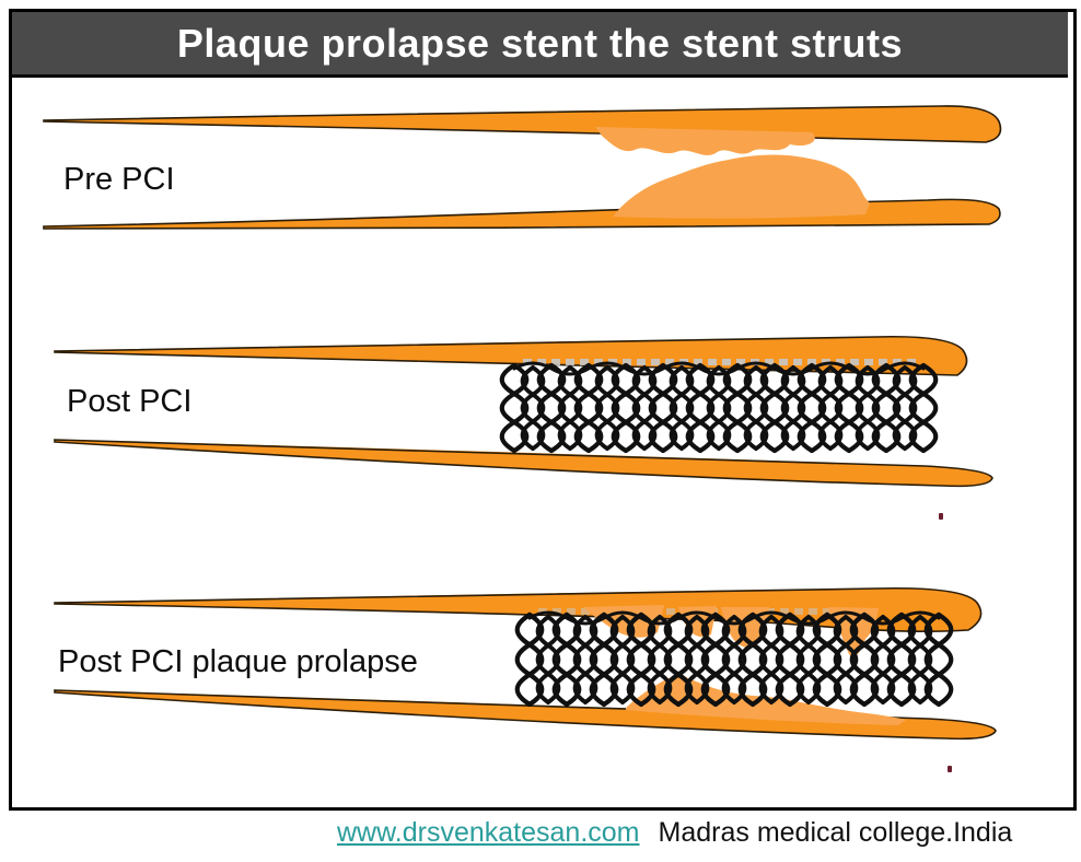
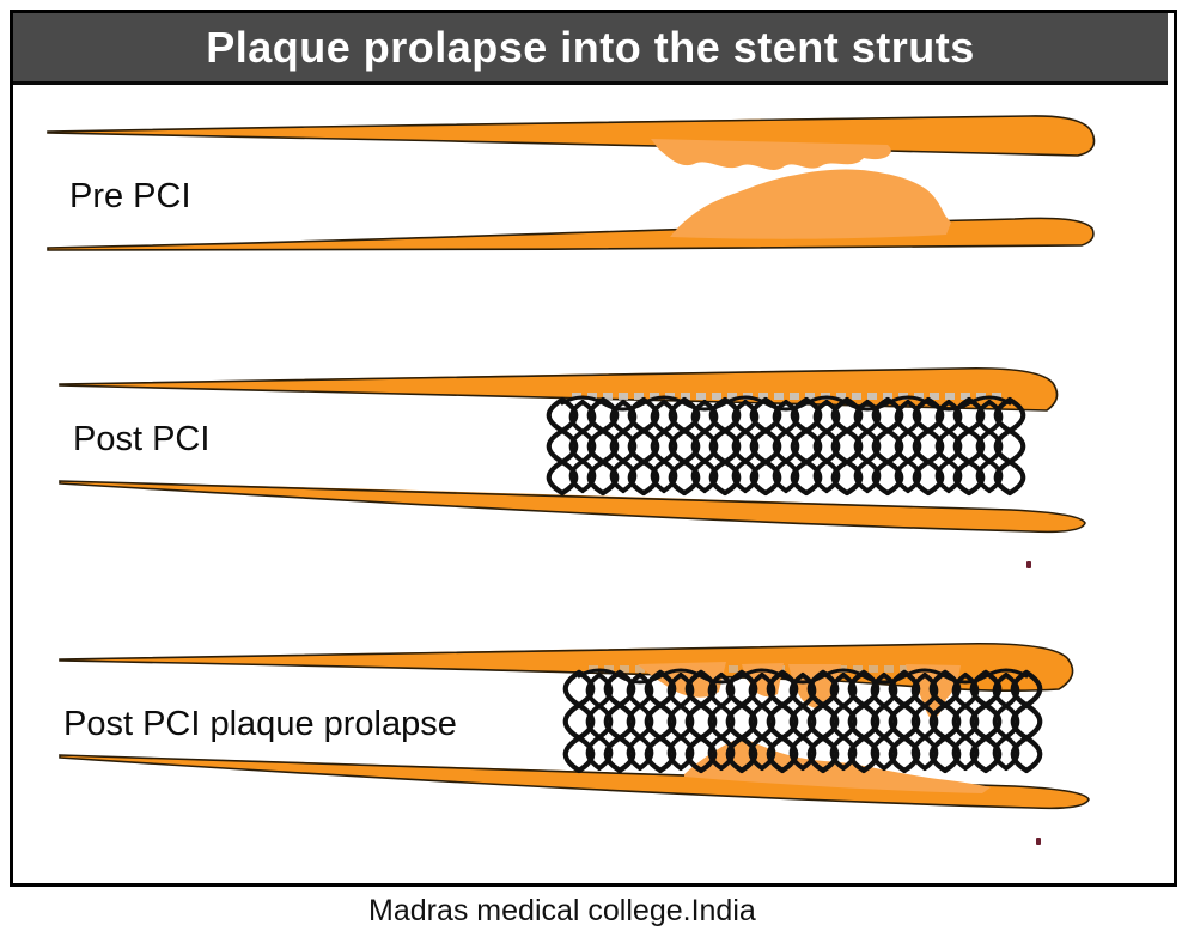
- Plaque prolapse stent the stent struts
+ Plaque prolapse into the stent struts
  Pre PCI
  Post PCI
  Post PCI plaque prolapse
- www.drsvenkatesan.com
  Madras medical college.India
